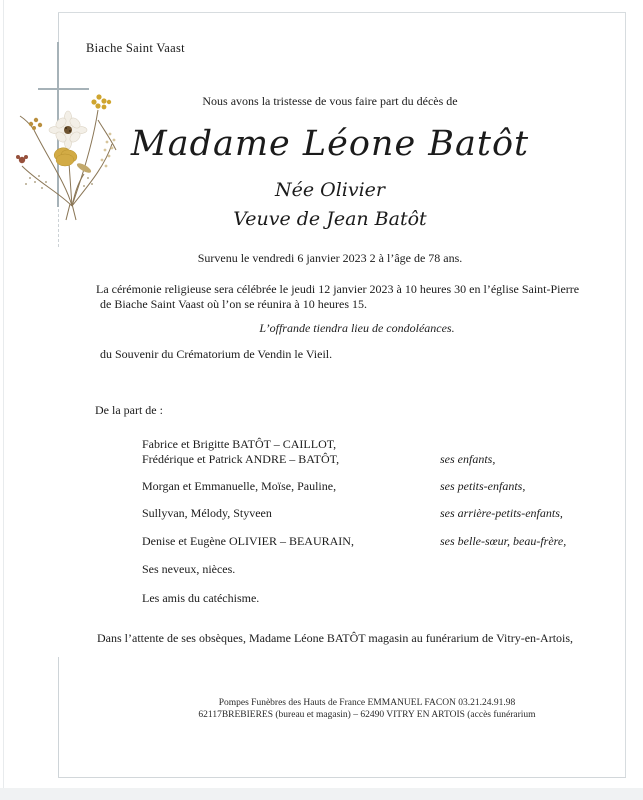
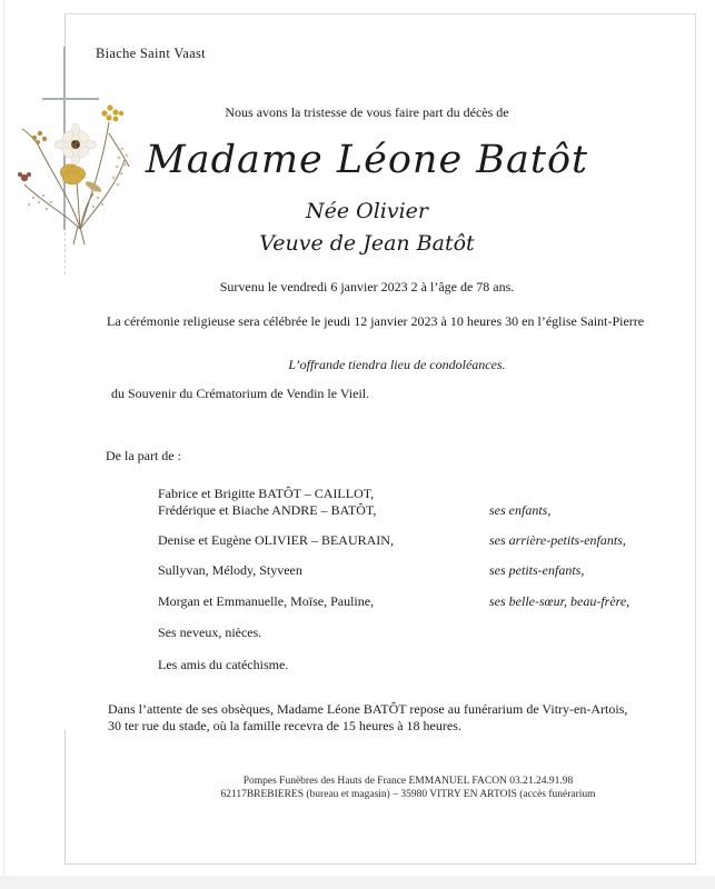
  Biache Saint Vaast
  Nous avons la tristesse de vous faire part du décès de
  Madame Léone Batôt
  Née Olivier
  Veuve de Jean Batôt
  Survenu le vendredi 6 janvier 2023 2 à l’âge de 78 ans.
  La cérémonie religieuse sera célébrée le jeudi 12 janvier 2023 à 10 heures 30 en l’église Saint-Pierre
- de Biache Saint Vaast où l’on se réunira à 10 heures 15.
  L’offrande tiendra lieu de condoléances.
  du Souvenir du Crématorium de Vendin le Vieil.
  De la part de :
  Fabrice et Brigitte BATÔT – CAILLOT,
- Frédérique et Patrick ANDRE – BATÔT,
+ Frédérique et Biache ANDRE – BATÔT,
  ses enfants,
- Morgan et Emmanuelle, Moïse, Pauline,
+ Denise et Eugène OLIVIER – BEAURAIN,
- ses petits-enfants,
+ ses arrière-petits-enfants,
  Sullyvan, Mélody, Styveen
- ses arrière-petits-enfants,
+ ses petits-enfants,
- Denise et Eugène OLIVIER – BEAURAIN,
+ Morgan et Emmanuelle, Moïse, Pauline,
  ses belle-sœur, beau-frère,
  Ses neveux, nièces.
  Les amis du catéchisme.
- Dans l’attente de ses obsèques, Madame Léone BATÔT magasin au funérarium de Vitry-en-Artois,
+ Dans l’attente de ses obsèques, Madame Léone BATÔT repose au funérarium de Vitry-en-Artois,
+ 30 ter rue du stade, où la famille recevra de 15 heures à 18 heures.
  Pompes Funèbres des Hauts de France EMMANUEL FACON 03.21.24.91.98
- 62117BREBIERES (bureau et magasin) – 62490 VITRY EN ARTOIS (accès funérarium
+ 62117BREBIERES (bureau et magasin) – 35980 VITRY EN ARTOIS (accès funérarium
